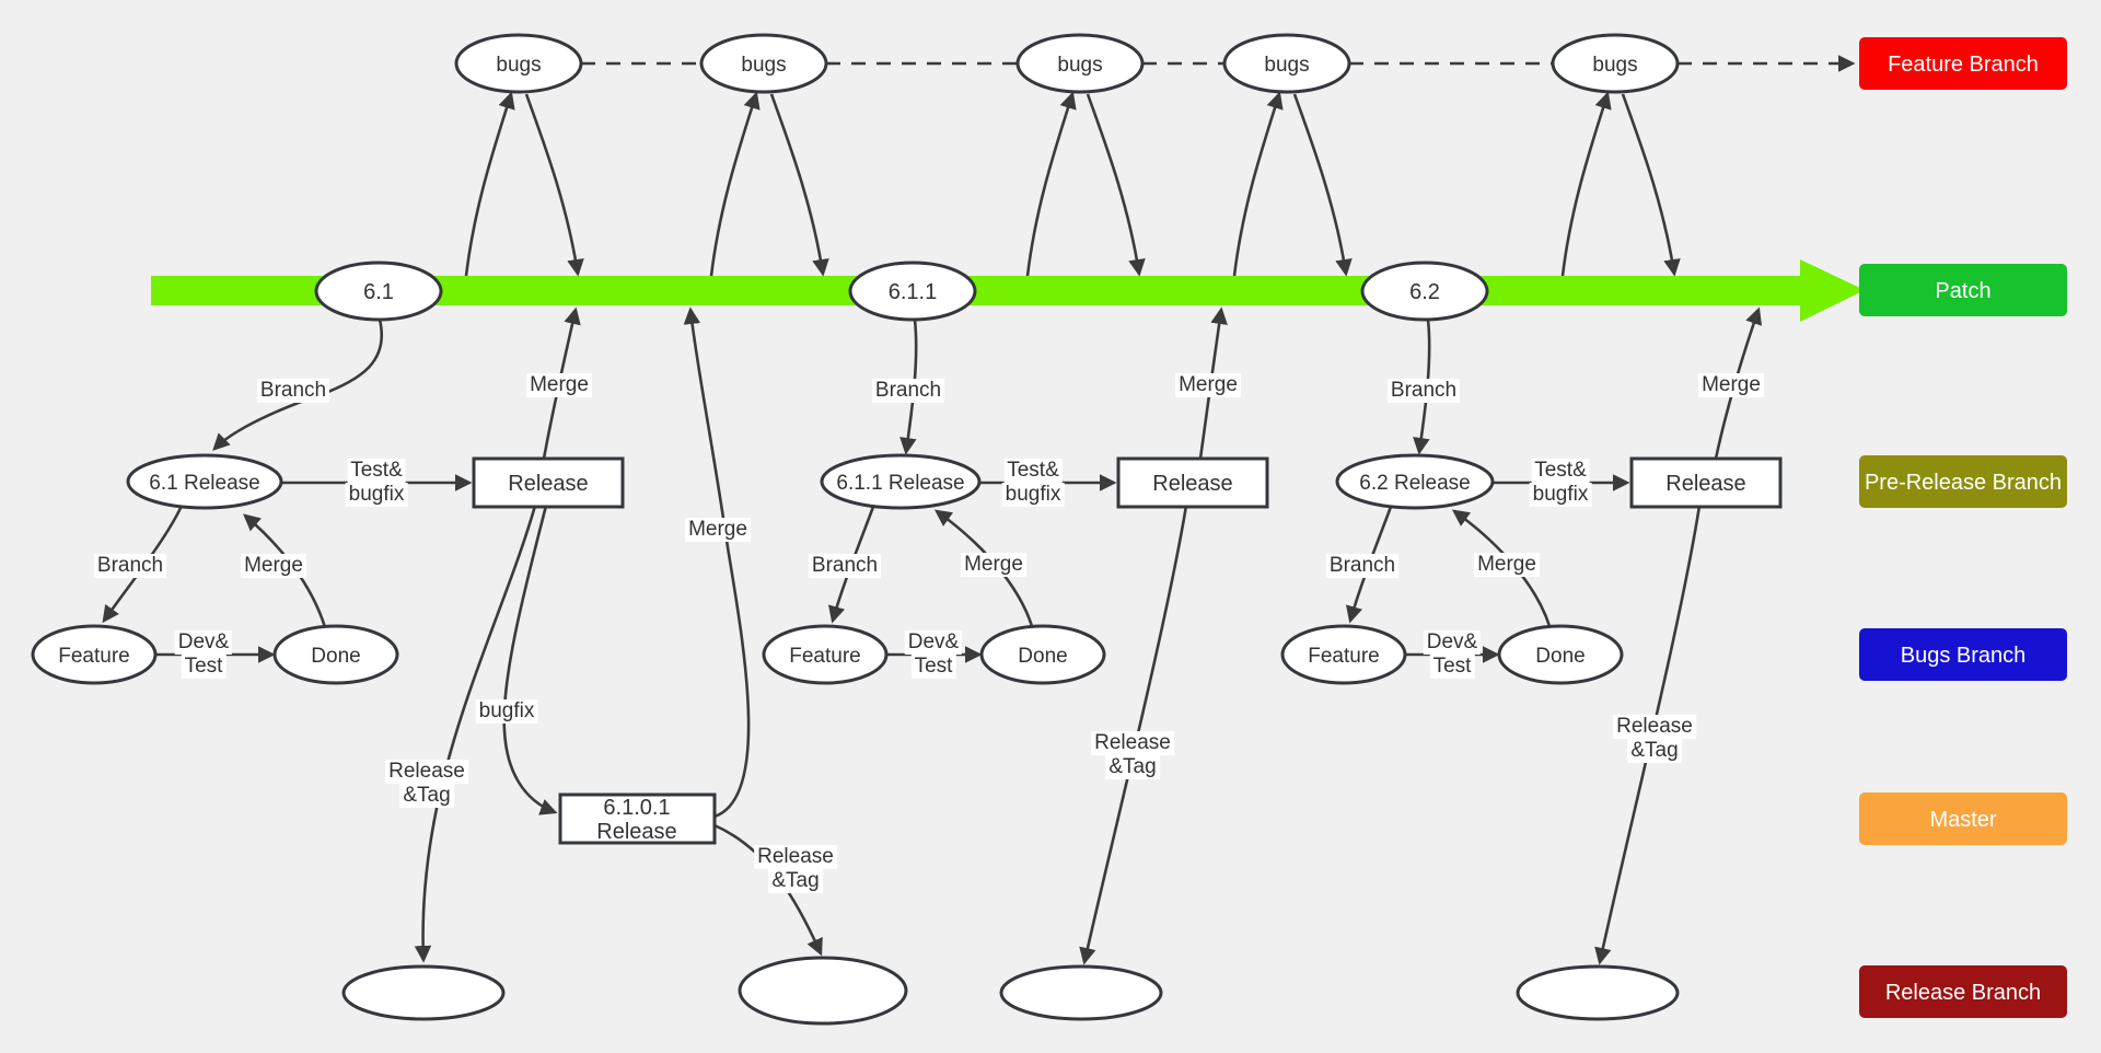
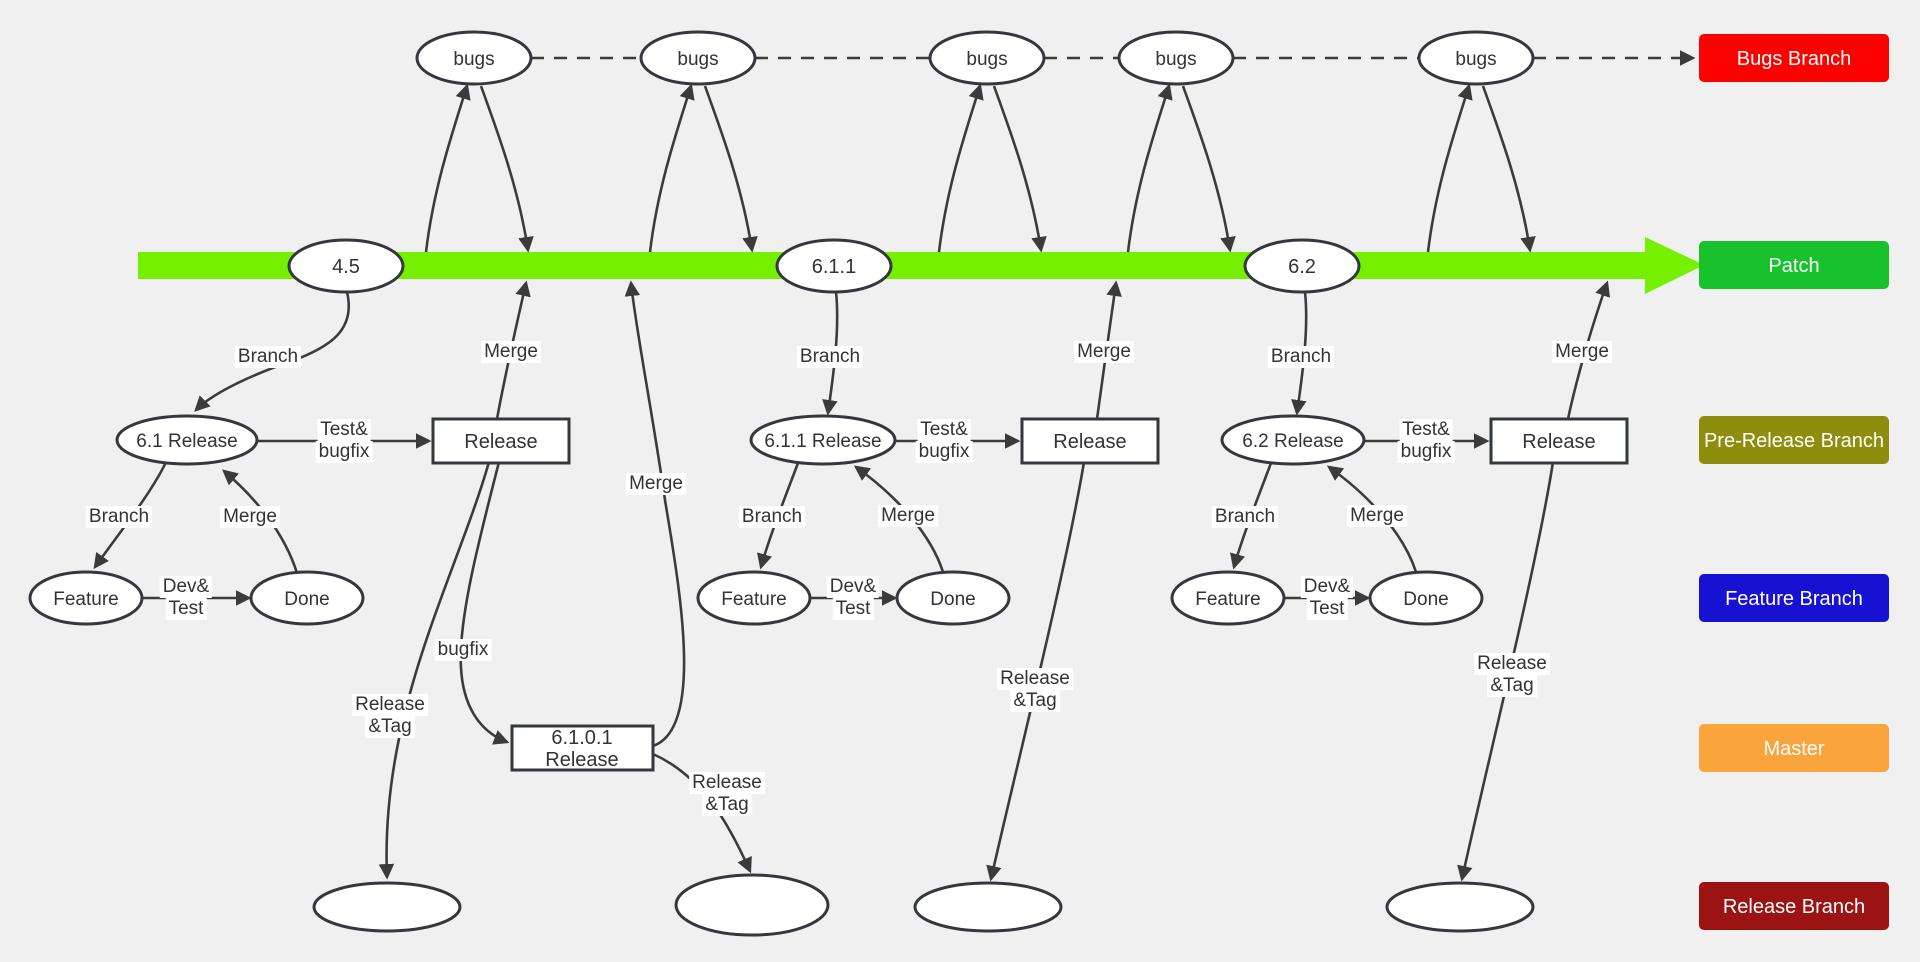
  bugs
  bugs
  bugs
  bugs
  bugs
- 6.1
+ 4.5
  6.1.1
  6.2
  6.1 Release
  6.1.1 Release
  6.2 Release
  Release
  Release
  Release
  6.1.0.1
  Release
  Feature
  Done
  Feature
  Done
  Feature
  Done
- Feature Branch
+ Bugs Branch
  Patch
  Pre-Release Branch
- Bugs Branch
+ Feature Branch
  Master
  Release Branch
  Branch
  Merge
  Test&
  bugfix
  Branch
  Merge
  Dev&
  Test
  Release
  &Tag
  bugfix
  Merge
  Release
  &Tag
  Branch
  Merge
  Test&
  bugfix
  Branch
  Merge
  Dev&
  Test
  Release
  &Tag
  Branch
  Merge
  Test&
  bugfix
  Branch
  Merge
  Dev&
  Test
  Release
  &Tag
